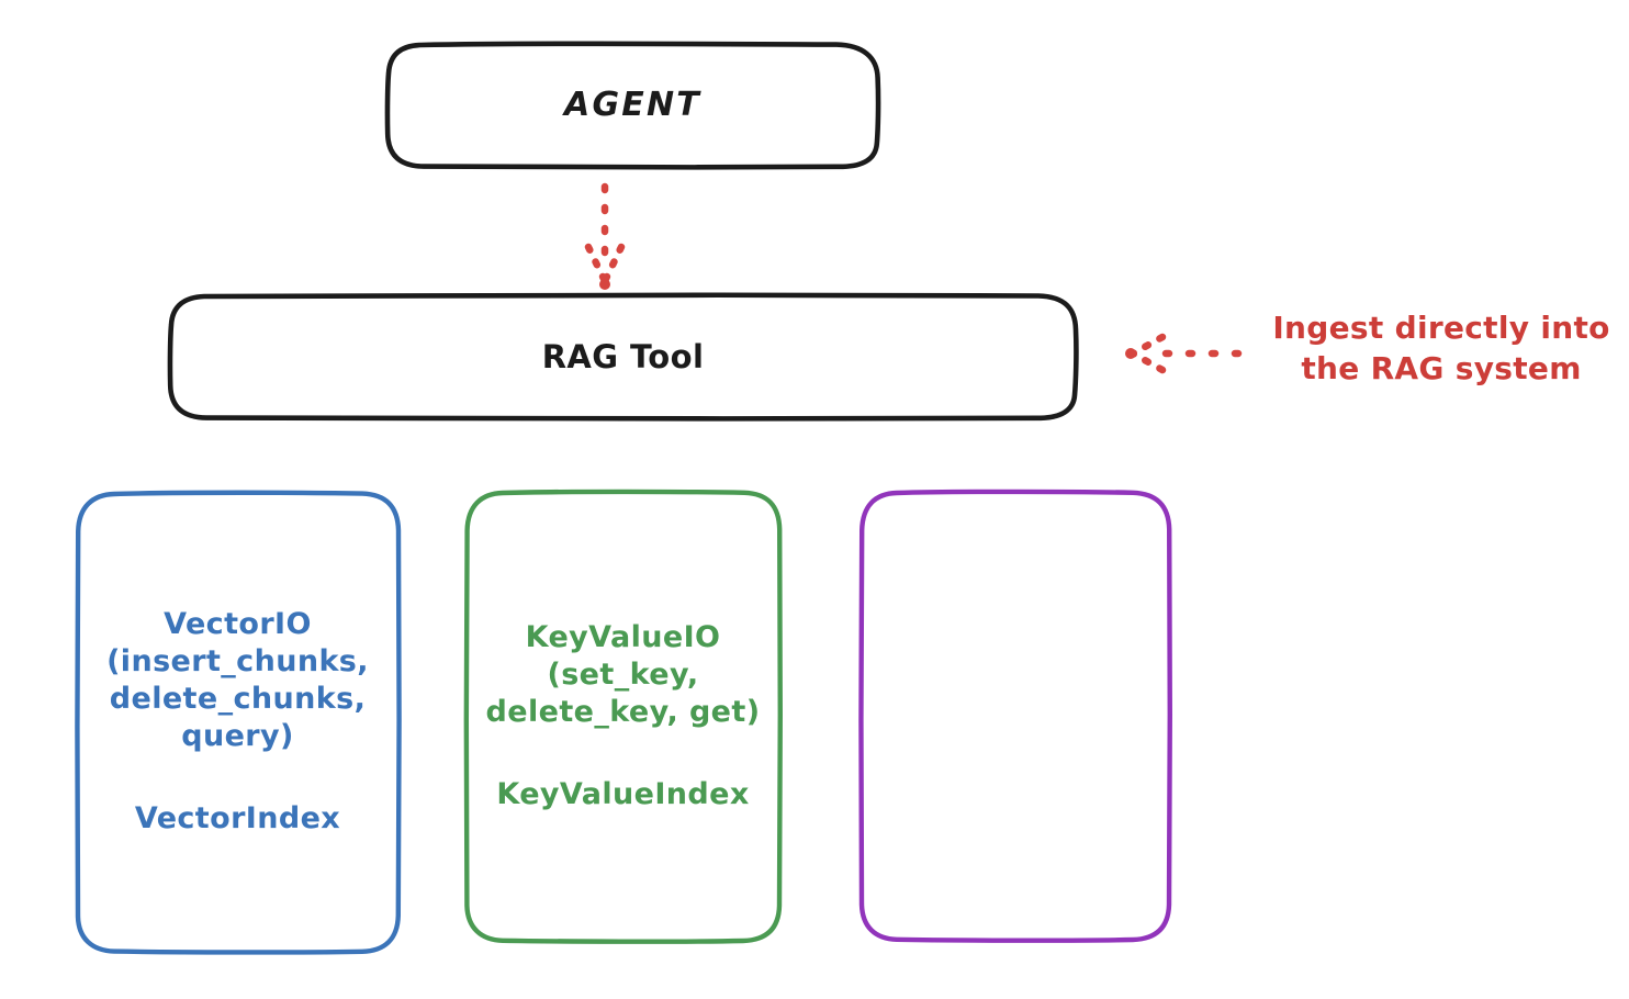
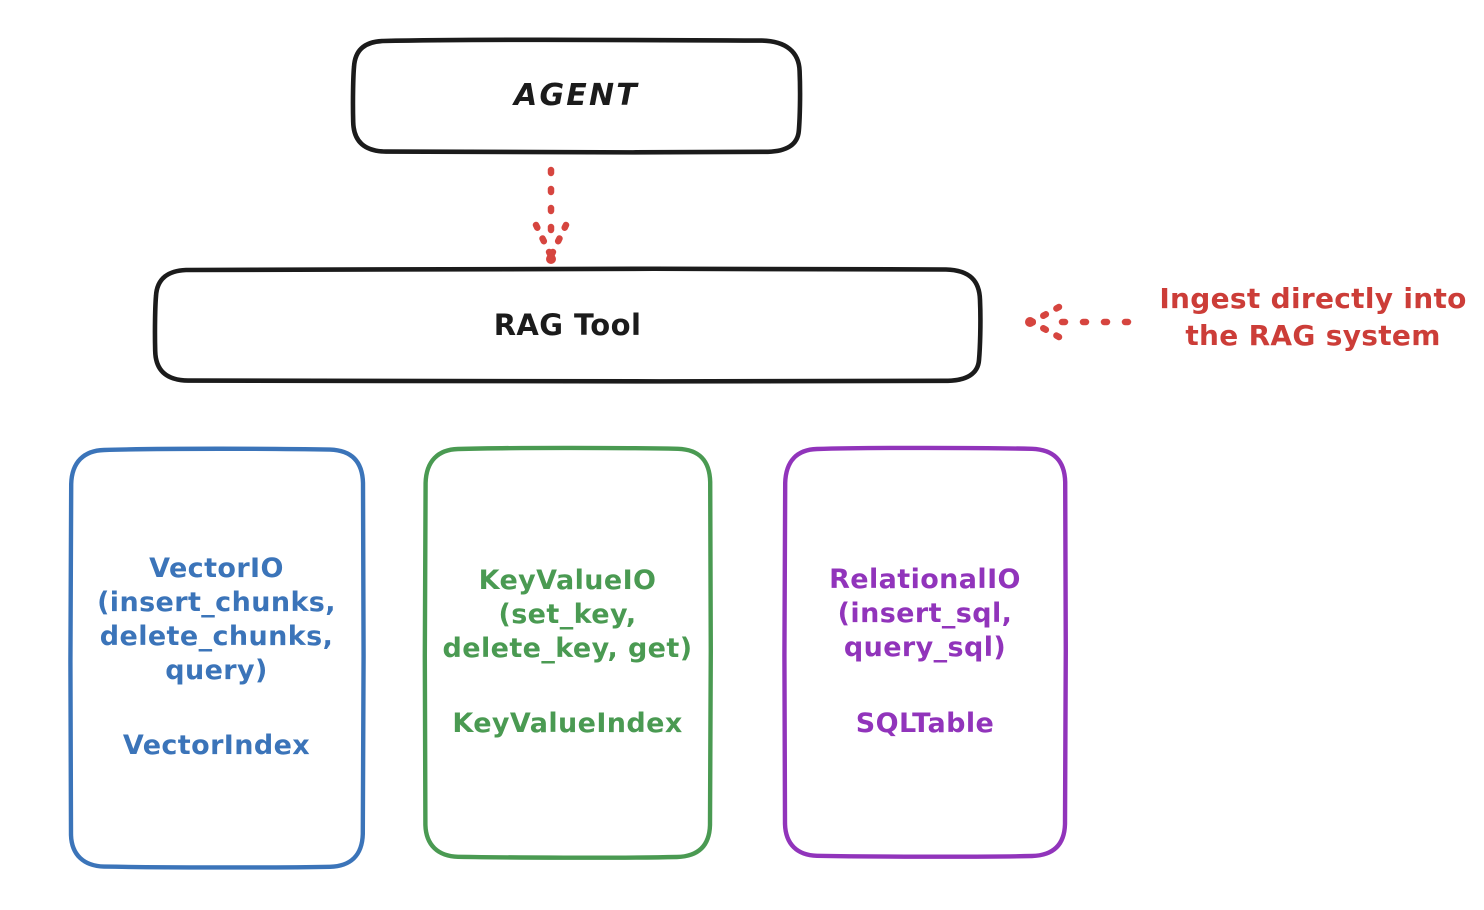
  AGENT
  RAG Tool
  VectorIO
  (insert_chunks,
  delete_chunks,
  query)
  VectorIndex
  KeyValueIO
  (set_key,
  delete_key, get)
  KeyValueIndex
+ RelationalIO
+ (insert_sql,
+ query_sql)
+ SQLTable
  Ingest directly into
  the RAG system
